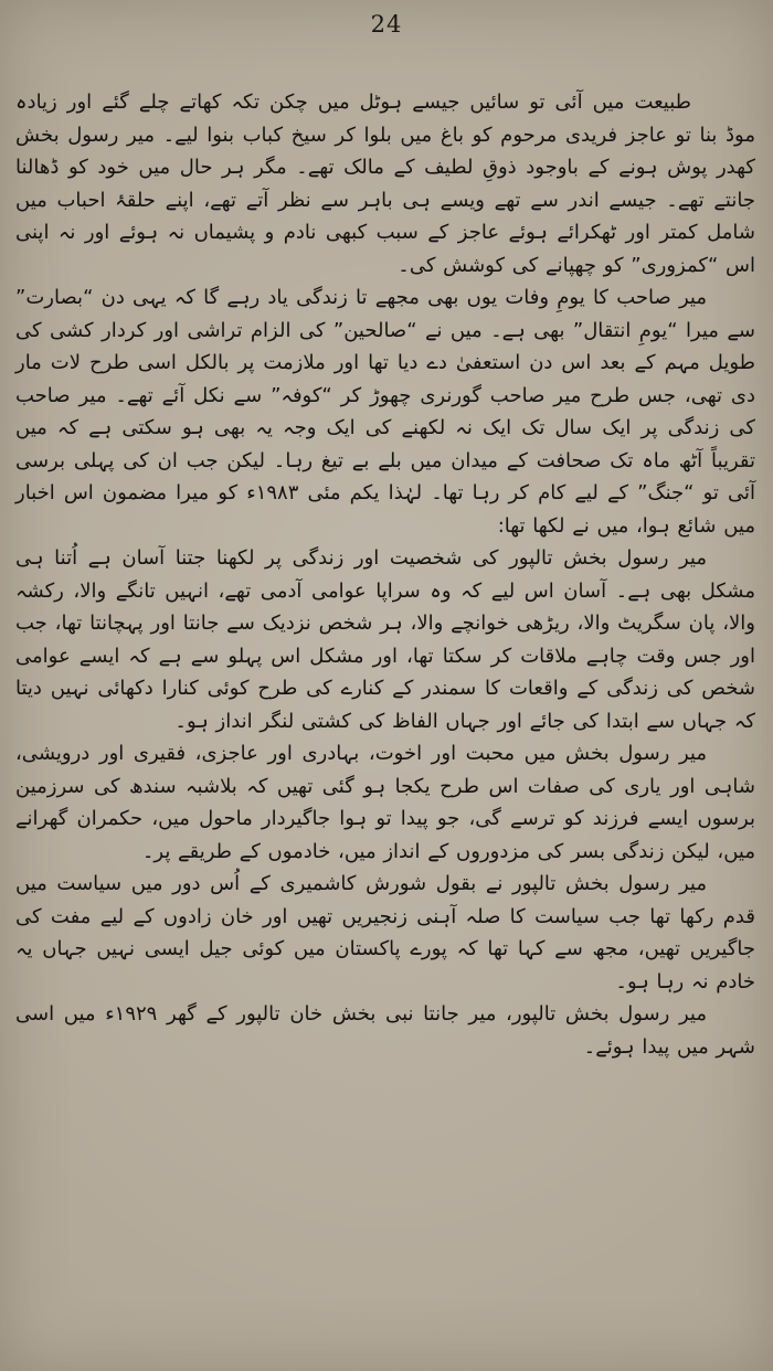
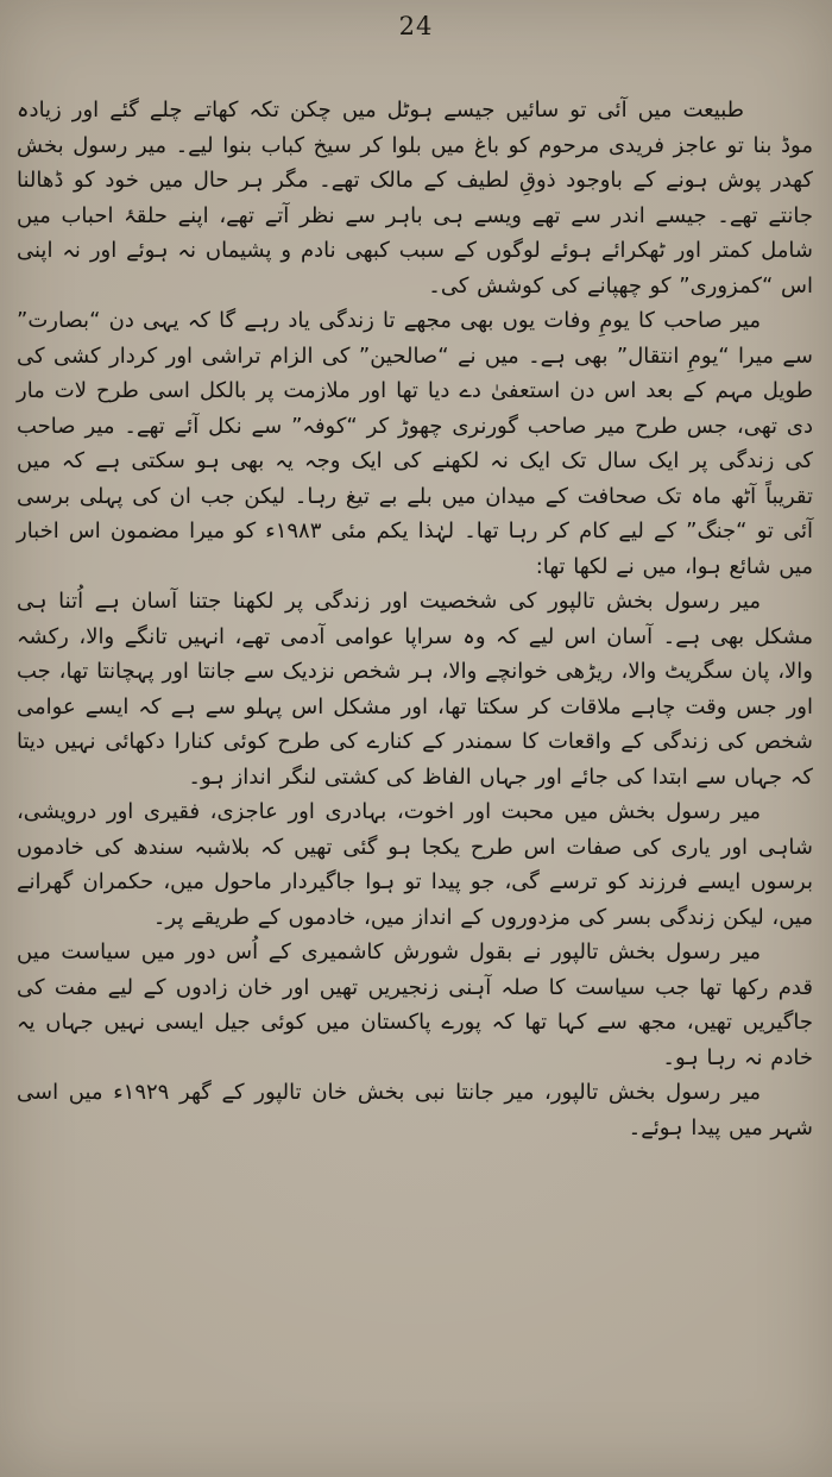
  24
- طبیعت میں آئی تو سائیں جیسے ہوٹل میں چکن تکہ کھاتے چلے گئے اور زیادہ موڈ بنا تو عاجز فریدی مرحوم کو باغ میں بلوا کر سیخ کباب بنوا لیے۔ میر رسول بخش کھدر پوش ہونے کے باوجود ذوقِ لطیف کے مالک تھے۔ مگر ہر حال میں خود کو ڈھالنا جانتے تھے۔ جیسے اندر سے تھے ویسے ہی باہر سے نظر آتے تھے، اپنے حلقۂ احباب میں شامل کمتر اور ٹھکرائے ہوئے عاجز کے سبب کبھی نادم و پشیماں نہ ہوئے اور نہ اپنی اس “کمزوری” کو چھپانے کی کوشش کی۔
+ طبیعت میں آئی تو سائیں جیسے ہوٹل میں چکن تکہ کھاتے چلے گئے اور زیادہ موڈ بنا تو عاجز فریدی مرحوم کو باغ میں بلوا کر سیخ کباب بنوا لیے۔ میر رسول بخش کھدر پوش ہونے کے باوجود ذوقِ لطیف کے مالک تھے۔ مگر ہر حال میں خود کو ڈھالنا جانتے تھے۔ جیسے اندر سے تھے ویسے ہی باہر سے نظر آتے تھے، اپنے حلقۂ احباب میں شامل کمتر اور ٹھکرائے ہوئے لوگوں کے سبب کبھی نادم و پشیماں نہ ہوئے اور نہ اپنی اس “کمزوری” کو چھپانے کی کوشش کی۔
  میر صاحب کا یومِ وفات یوں بھی مجھے تا زندگی یاد رہے گا کہ یہی دن “بصارت” سے میرا “یومِ انتقال” بھی ہے۔ میں نے “صالحین” کی الزام تراشی اور کردار کشی کی طویل مہم کے بعد اس دن استعفیٰ دے دیا تھا اور ملازمت پر بالکل اسی طرح لات مار دی تھی، جس طرح میر صاحب گورنری چھوڑ کر “کوفہ” سے نکل آئے تھے۔ میر صاحب کی زندگی پر ایک سال تک ایک نہ لکھنے کی ایک وجہ یہ بھی ہو سکتی ہے کہ میں تقریباً آٹھ ماہ تک صحافت کے میدان میں بلے بے تیغ رہا۔ لیکن جب ان کی پہلی برسی آئی تو “جنگ” کے لیے کام کر رہا تھا۔ لہٰذا یکم مئی ۱۹۸۳ء کو میرا مضمون اس اخبار میں شائع ہوا، میں نے لکھا تھا:
  میر رسول بخش تالپور کی شخصیت اور زندگی پر لکھنا جتنا آسان ہے اُتنا ہی مشکل بھی ہے۔ آسان اس لیے کہ وہ سراپا عوامی آدمی تھے، انہیں تانگے والا، رکشہ والا، پان سگریٹ والا، ریڑھی خوانچے والا، ہر شخص نزدیک سے جانتا اور پہچانتا تھا، جب اور جس وقت چاہے ملاقات کر سکتا تھا، اور مشکل اس پہلو سے ہے کہ ایسے عوامی شخص کی زندگی کے واقعات کا سمندر کے کنارے کی طرح کوئی کنارا دکھائی نہیں دیتا کہ جہاں سے ابتدا کی جائے اور جہاں الفاظ کی کشتی لنگر انداز ہو۔
- میر رسول بخش میں محبت اور اخوت، بہادری اور عاجزی، فقیری اور درویشی، شاہی اور یاری کی صفات اس طرح یکجا ہو گئی تھیں کہ بلاشبہ سندھ کی سرزمین برسوں ایسے فرزند کو ترسے گی، جو پیدا تو ہوا جاگیردار ماحول میں، حکمران گھرانے میں، لیکن زندگی بسر کی مزدوروں کے انداز میں، خادموں کے طریقے پر۔
+ میر رسول بخش میں محبت اور اخوت، بہادری اور عاجزی، فقیری اور درویشی، شاہی اور یاری کی صفات اس طرح یکجا ہو گئی تھیں کہ بلاشبہ سندھ کی خادموں برسوں ایسے فرزند کو ترسے گی، جو پیدا تو ہوا جاگیردار ماحول میں، حکمران گھرانے میں، لیکن زندگی بسر کی مزدوروں کے انداز میں، خادموں کے طریقے پر۔
  میر رسول بخش تالپور نے بقول شورش کاشمیری کے اُس دور میں سیاست میں قدم رکھا تھا جب سیاست کا صلہ آہنی زنجیریں تھیں اور خان زادوں کے لیے مفت کی جاگیریں تھیں، مجھ سے کہا تھا کہ پورے پاکستان میں کوئی جیل ایسی نہیں جہاں یہ خادم نہ رہا ہو۔
  میر رسول بخش تالپور، میر جانتا نبی بخش خان تالپور کے گھر ۱۹۲۹ء میں اسی شہر میں پیدا ہوئے۔
